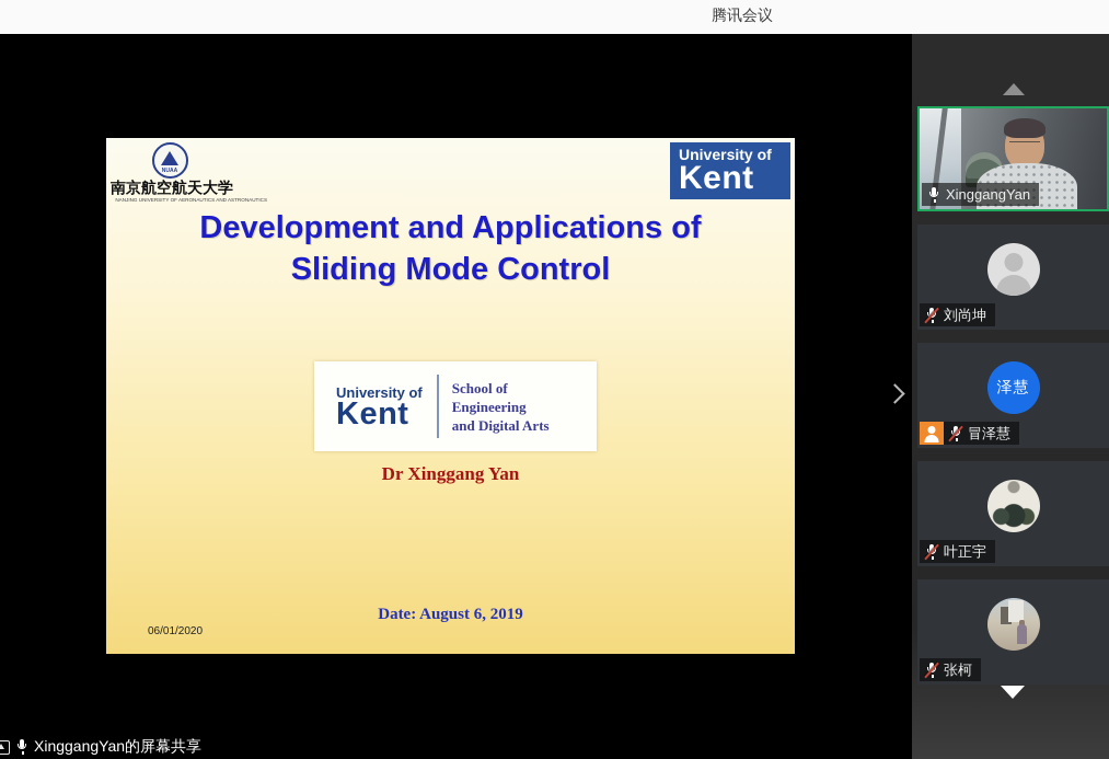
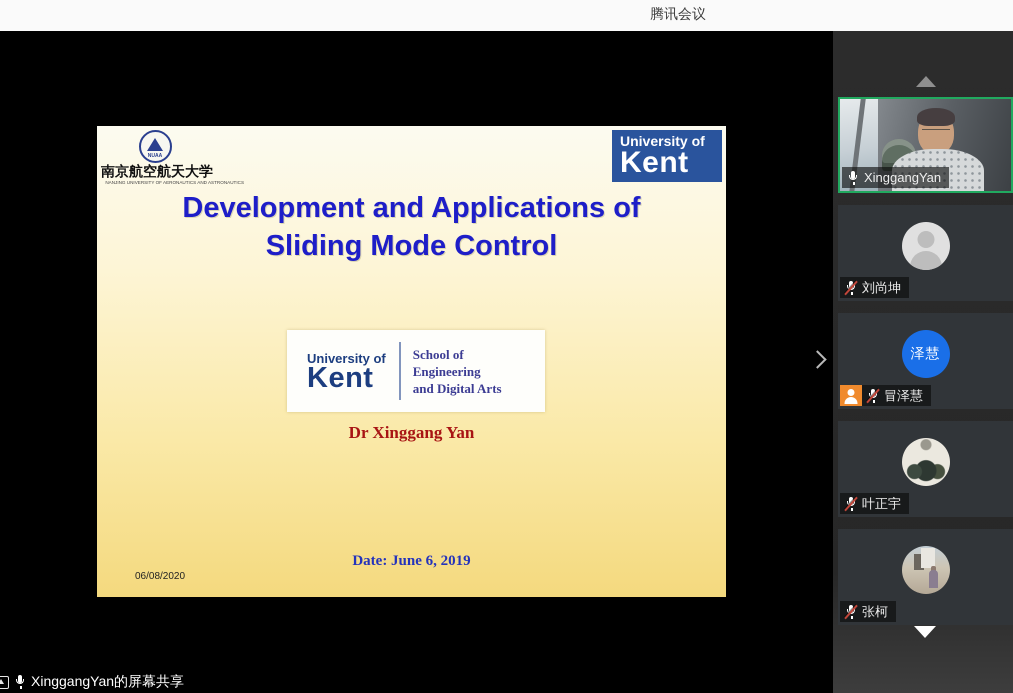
  腾讯会议
  南京航空航天大学
  University of
  Kent
  Development and Applications of
  Sliding Mode Control
  University of
  Kent
  School of
  Engineering
  and Digital Arts
  Dr Xinggang Yan
- Date: August 6, 2019
+ Date: June 6, 2019
- 06/01/2020
+ 06/08/2020
  XinggangYan
  刘尚坤
  泽慧
  冒泽慧
  叶正宇
  张柯
  XinggangYan的屏幕共享
